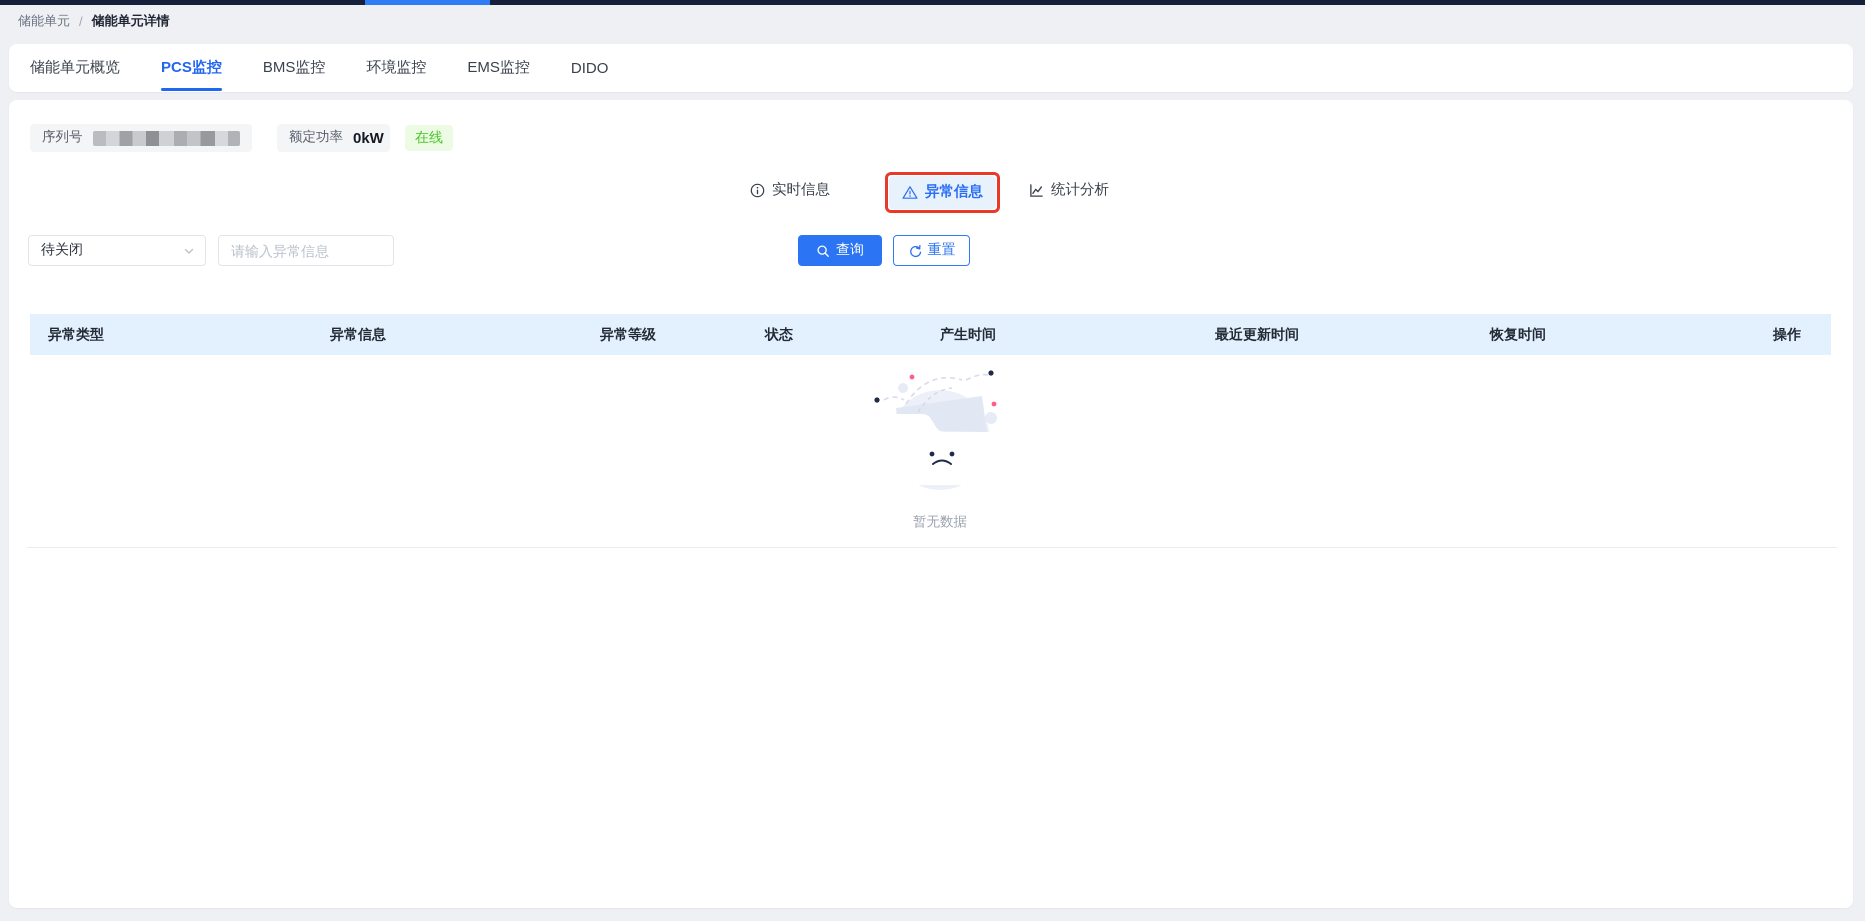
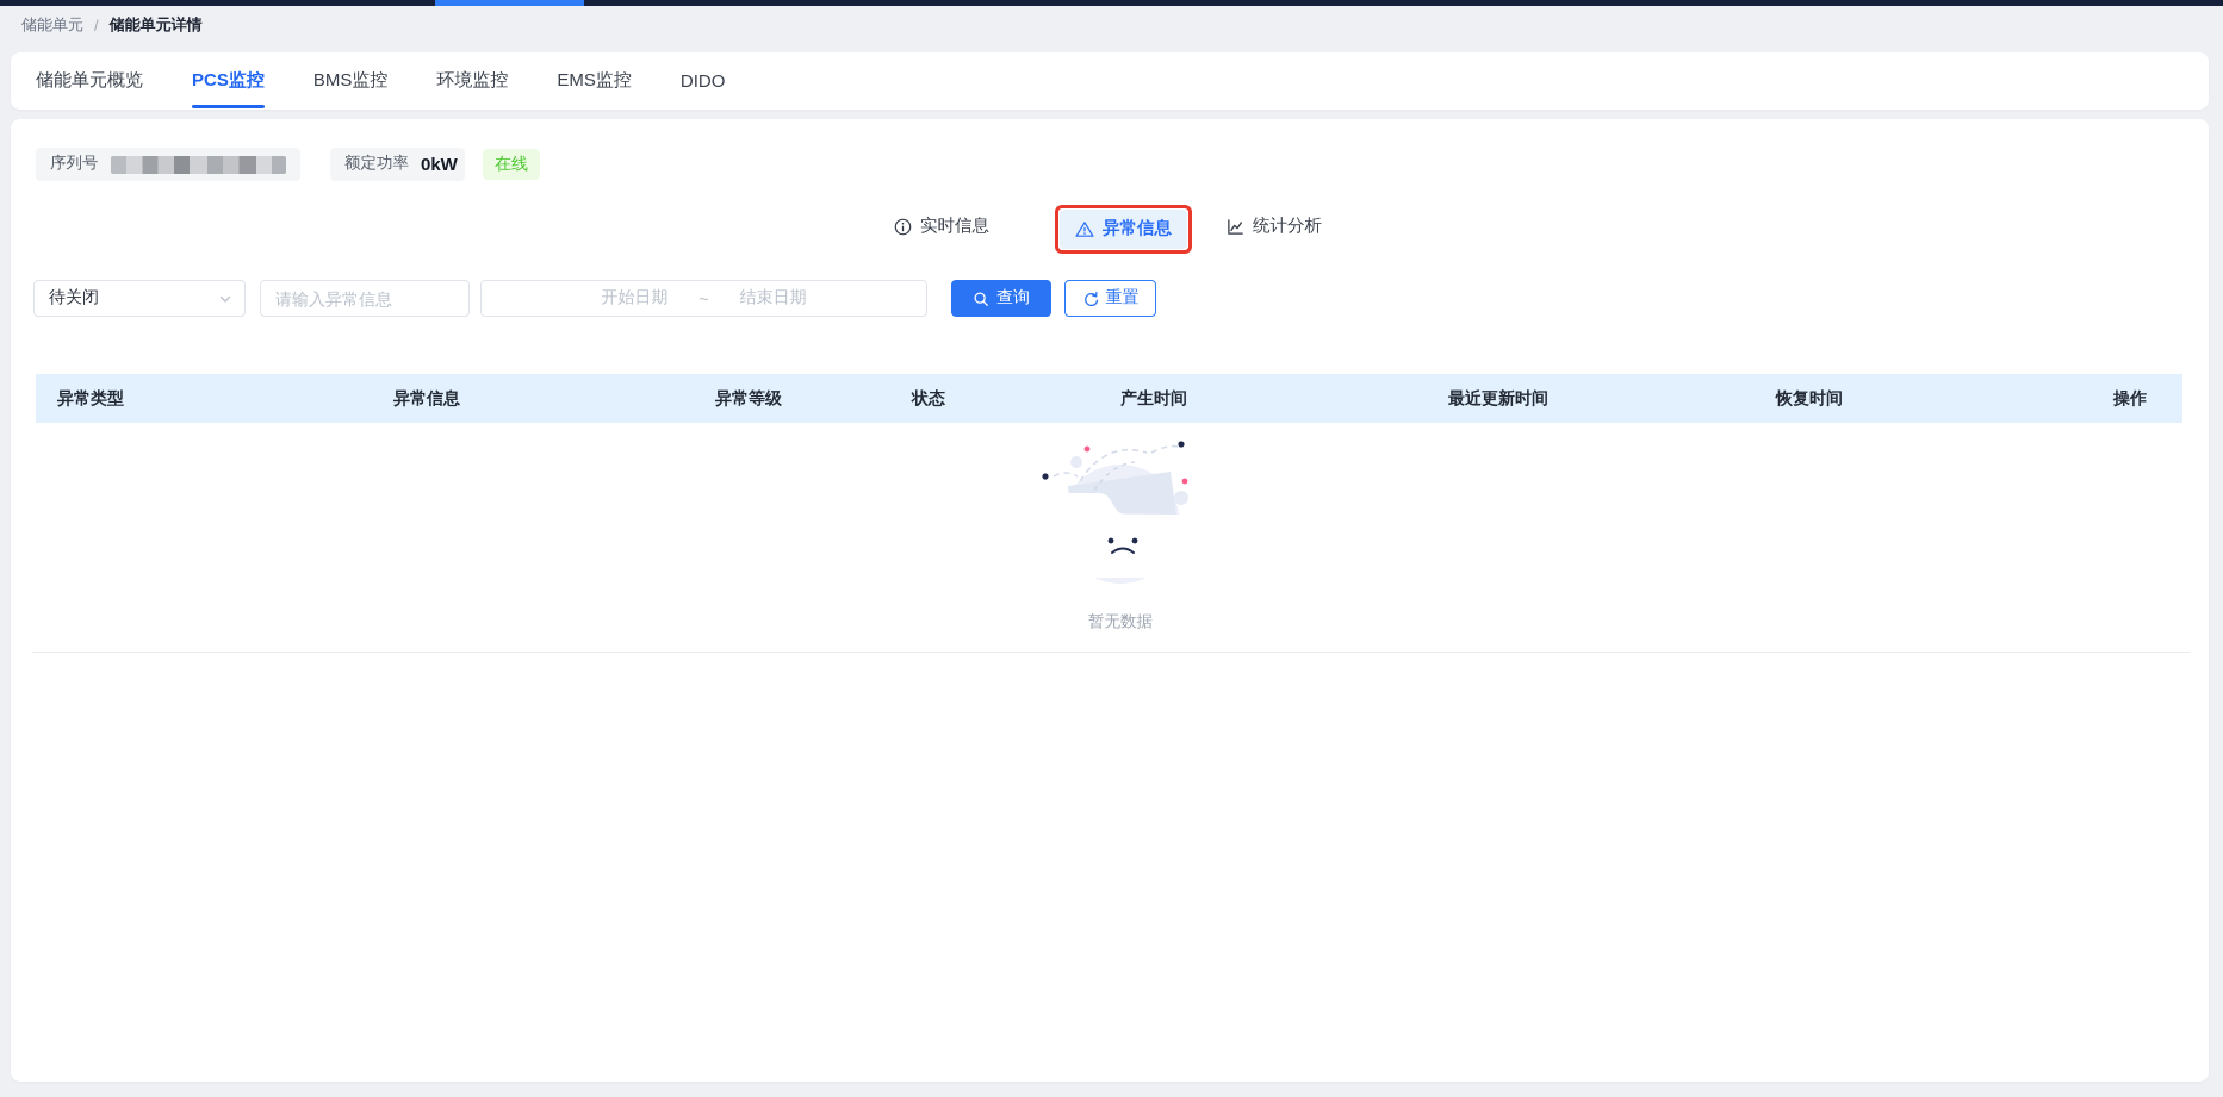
  储能单元
  /
  储能单元详情
  储能单元概览
  PCS监控
  BMS监控
  环境监控
  EMS监控
  DIDO
  序列号
  额定功率
  0kW
  在线
  实时信息
  异常信息
  统计分析
  待关闭
  请输入异常信息
+ 开始日期
+ ~
+ 结束日期
  查询
  重置
  异常类型
  异常信息
  异常等级
  状态
  产生时间
  最近更新时间
  恢复时间
  操作
  暂无数据
